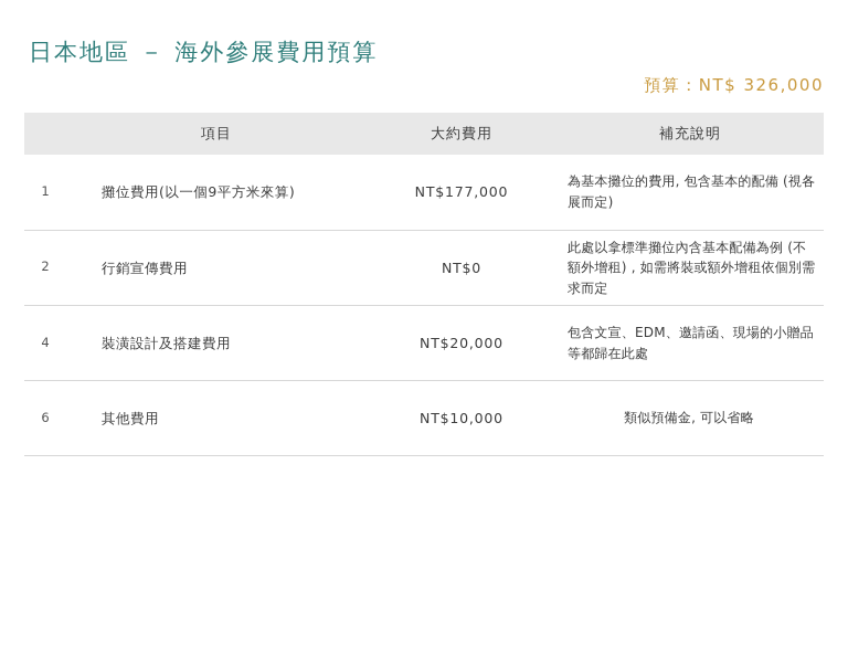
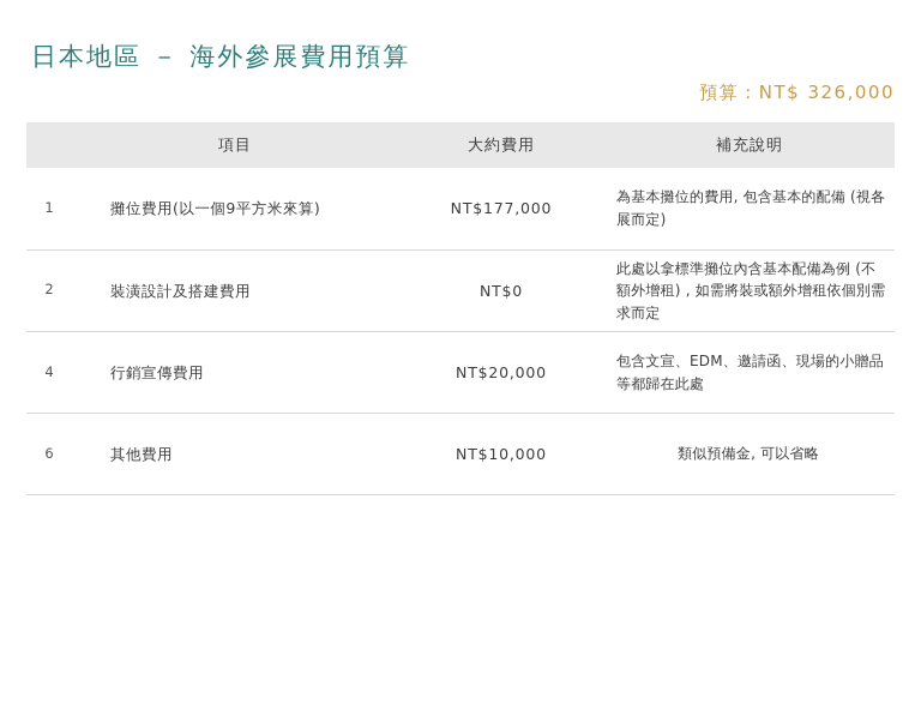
  日本地區 － 海外參展費用預算
  預算：NT$ 326,000
  	項目	大約費用	補充說明
  1	攤位費用(以一個9平方米來算)	NT$177,000	為基本攤位的費用, 包含基本的配備 (視各展而定)
- 2	行銷宣傳費用	NT$0	此處以拿標準攤位內含基本配備為例 (不額外增租) , 如需將裝或額外增租依個別需求而定
+ 2	裝潢設計及搭建費用	NT$0	此處以拿標準攤位內含基本配備為例 (不額外增租) , 如需將裝或額外增租依個別需求而定
- 4	裝潢設計及搭建費用	NT$20,000	包含文宣、EDM、邀請函、現場的小贈品等都歸在此處
+ 4	行銷宣傳費用	NT$20,000	包含文宣、EDM、邀請函、現場的小贈品等都歸在此處
  6	其他費用	NT$10,000	類似預備金, 可以省略
